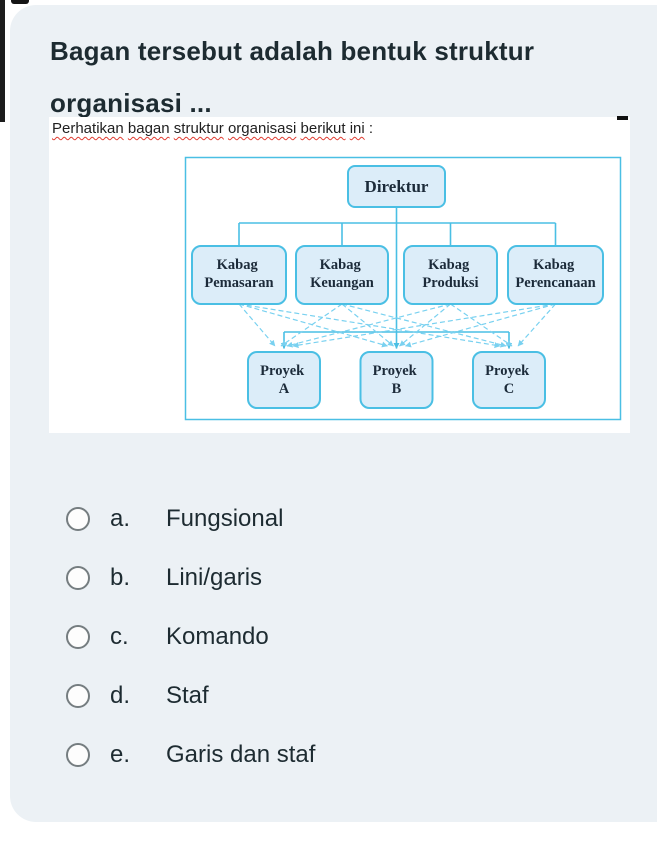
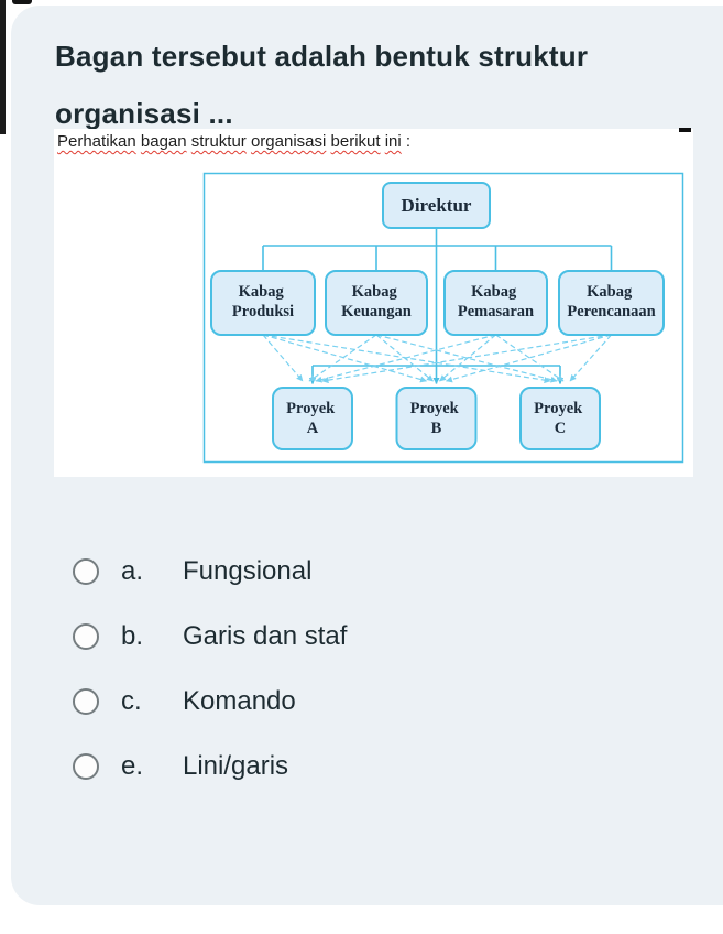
  Bagan tersebut adalah bentuk struktur organisasi ...
  Perhatikan bagan struktur organisasi berikut ini :
  Direktur
- Kabag Pemasaran
+ Kabag Produksi
  Kabag Keuangan
- Kabag Produksi
+ Kabag Pemasaran
  Kabag Perencanaan
  Proyek A
  Proyek B
  Proyek C
  a.
  Fungsional
  b.
- Lini/garis
+ Garis dan staf
  c.
  Komando
- d.
- Staf
  e.
- Garis dan staf
+ Lini/garis
